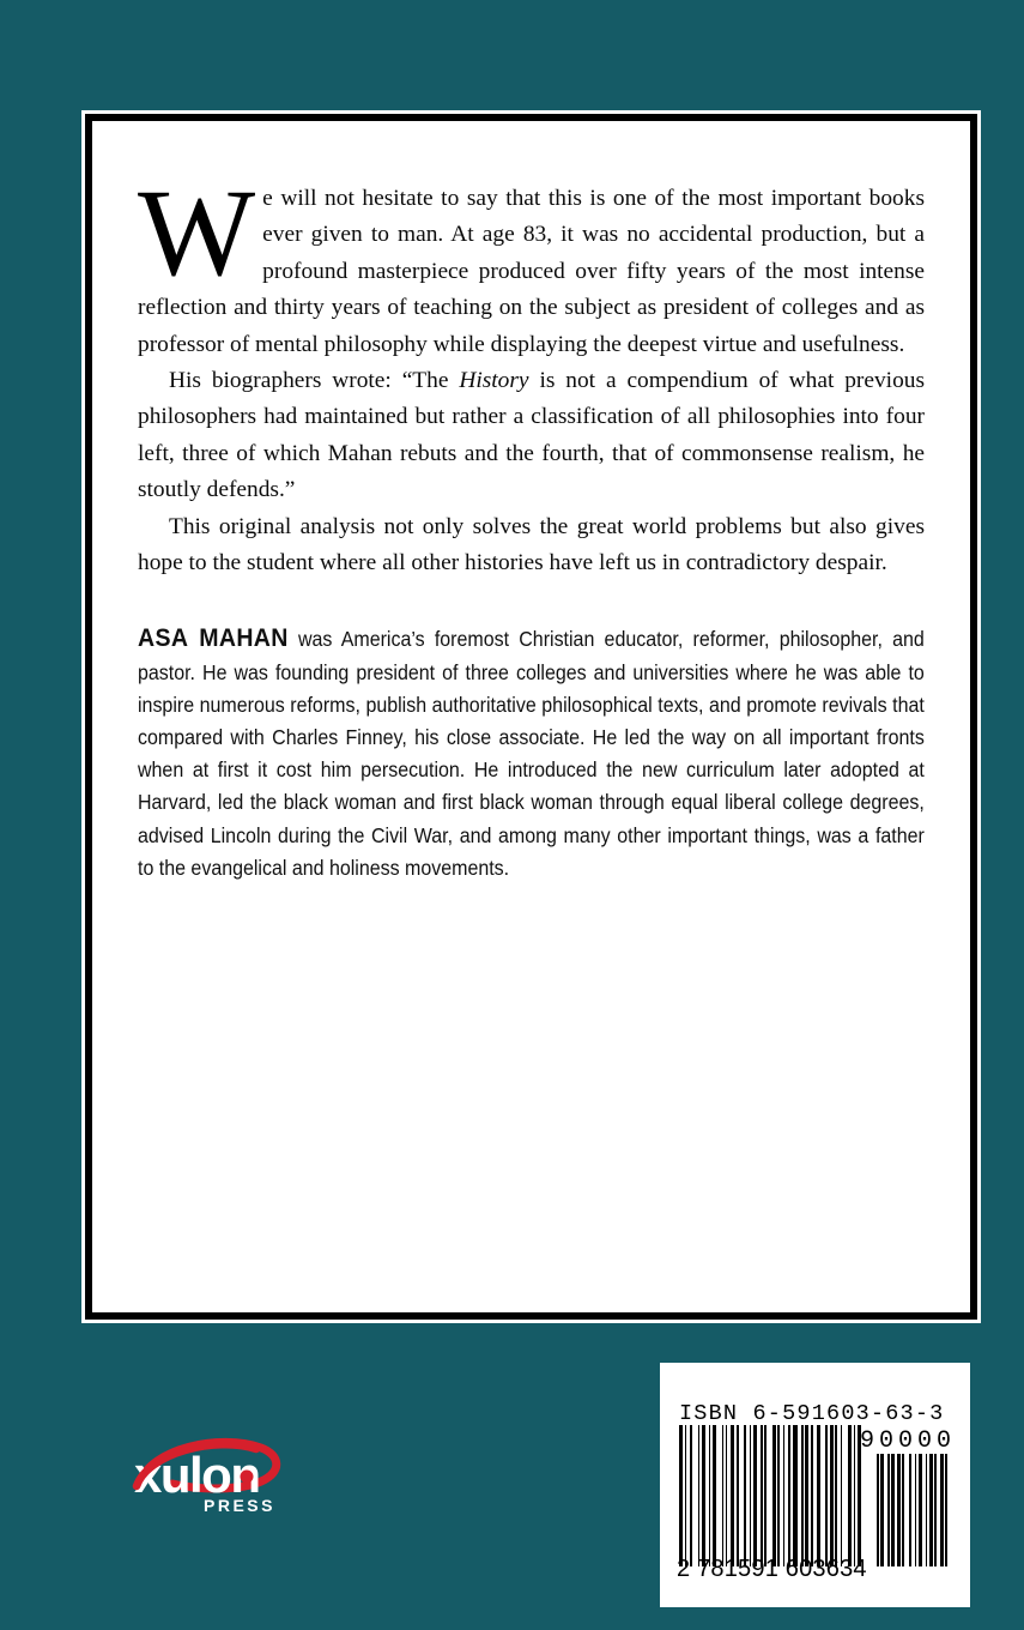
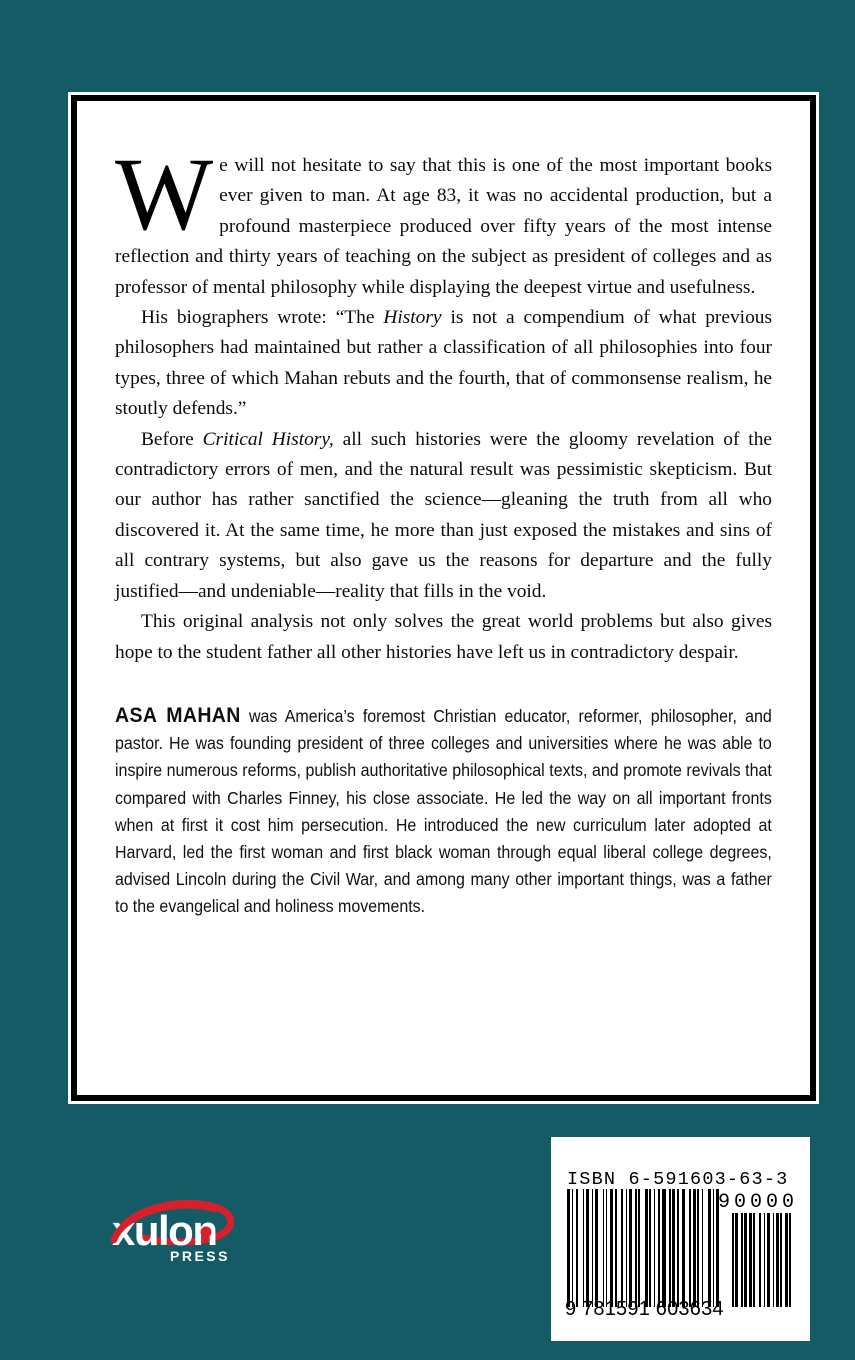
  W
  e will not hesitate to say that this is one of the most important books ever given to man. At age 83, it was no accidental production, but a profound masterpiece produced over fifty years of the most intense reflection and thirty years of teaching on the subject as president of colleges and as professor of mental philosophy while displaying the deepest virtue and usefulness.
- His biographers wrote: “The History is not a compendium of what previous philosophers had maintained but rather a classification of all philosophies into four left, three of which Mahan rebuts and the fourth, that of commonsense realism, he stoutly defends.”
+ His biographers wrote: “The History is not a compendium of what previous philosophers had maintained but rather a classification of all philosophies into four types, three of which Mahan rebuts and the fourth, that of commonsense realism, he stoutly defends.”
+ Before Critical History, all such histories were the gloomy revelation of the contradictory errors of men, and the natural result was pessimistic skepticism. But our author has rather sanctified the science—gleaning the truth from all who discovered it. At the same time, he more than just exposed the mistakes and sins of all contrary systems, but also gave us the reasons for departure and the fully justified—and undeniable—reality that fills in the void.
- This original analysis not only solves the great world problems but also gives hope to the student where all other histories have left us in contradictory despair.
+ This original analysis not only solves the great world problems but also gives hope to the student father all other histories have left us in contradictory despair.
- ASA MAHAN was America’s foremost Christian educator, reformer, philosopher, and pastor. He was founding president of three colleges and universities where he was able to inspire numerous reforms, publish authoritative philosophical texts, and promote revivals that compared with Charles Finney, his close associate. He led the way on all important fronts when at first it cost him persecution. He introduced the new curriculum later adopted at Harvard, led the black woman and first black woman through equal liberal college degrees, advised Lincoln during the Civil War, and among many other important things, was a father to the evangelical and holiness movements.
+ ASA MAHAN was America’s foremost Christian educator, reformer, philosopher, and pastor. He was founding president of three colleges and universities where he was able to inspire numerous reforms, publish authoritative philosophical texts, and promote revivals that compared with Charles Finney, his close associate. He led the way on all important fronts when at first it cost him persecution. He introduced the new curriculum later adopted at Harvard, led the first woman and first black woman through equal liberal college degrees, advised Lincoln during the Civil War, and among many other important things, was a father to the evangelical and holiness movements.
  PRESS
  ISBN 6-591603-63-3
  90000
- 2 781591 603634
+ 9 781591 603634
